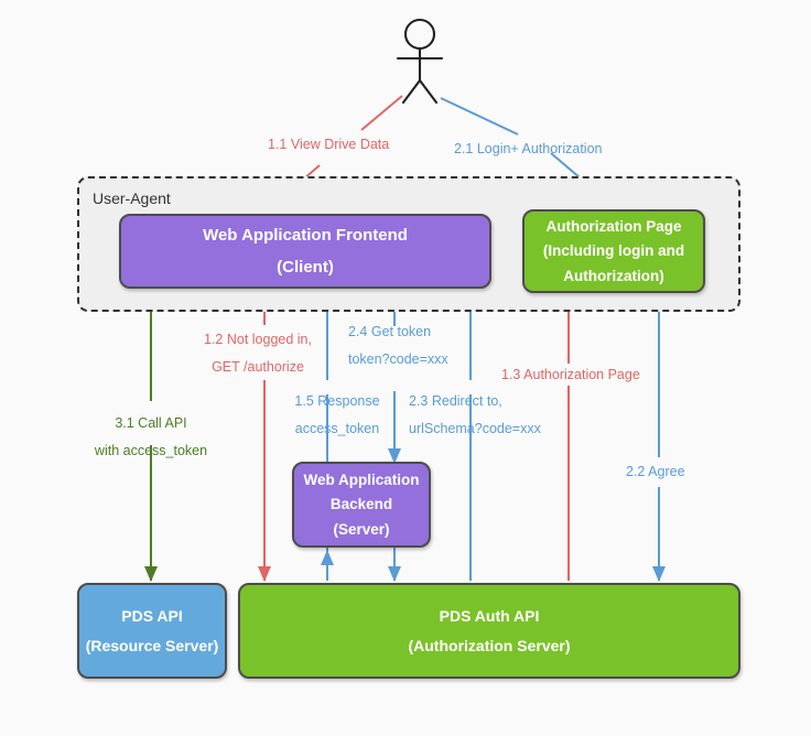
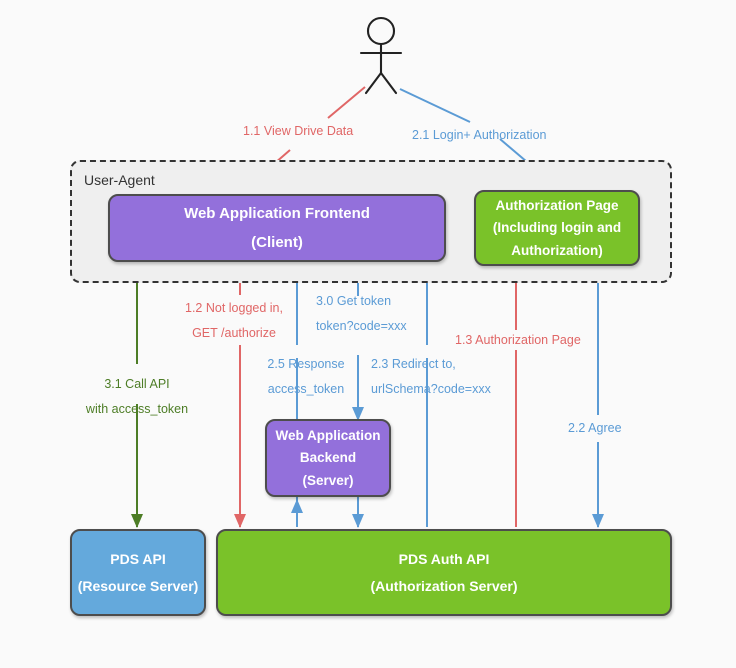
  User-Agent
  Web Application Frontend
  (Client)
  Authorization Page
  (Including login and
  Authorization)
  Web Application
  Backend
  (Server)
  PDS API
  (Resource Server)
  PDS Auth API
  (Authorization Server)
  1.1 View Drive Data
  2.1 Login+ Authorization
  1.2 Not logged in,
  GET /authorize
- 2.4 Get token
+ 3.0 Get token
  token?code=xxx
- 1.5 Response
+ 2.5 Response
  access_token
  2.3 Redirect to,
  urlSchema?code=xxx
  1.3 Authorization Page
  2.2 Agree
  3.1 Call API
  with access_token
